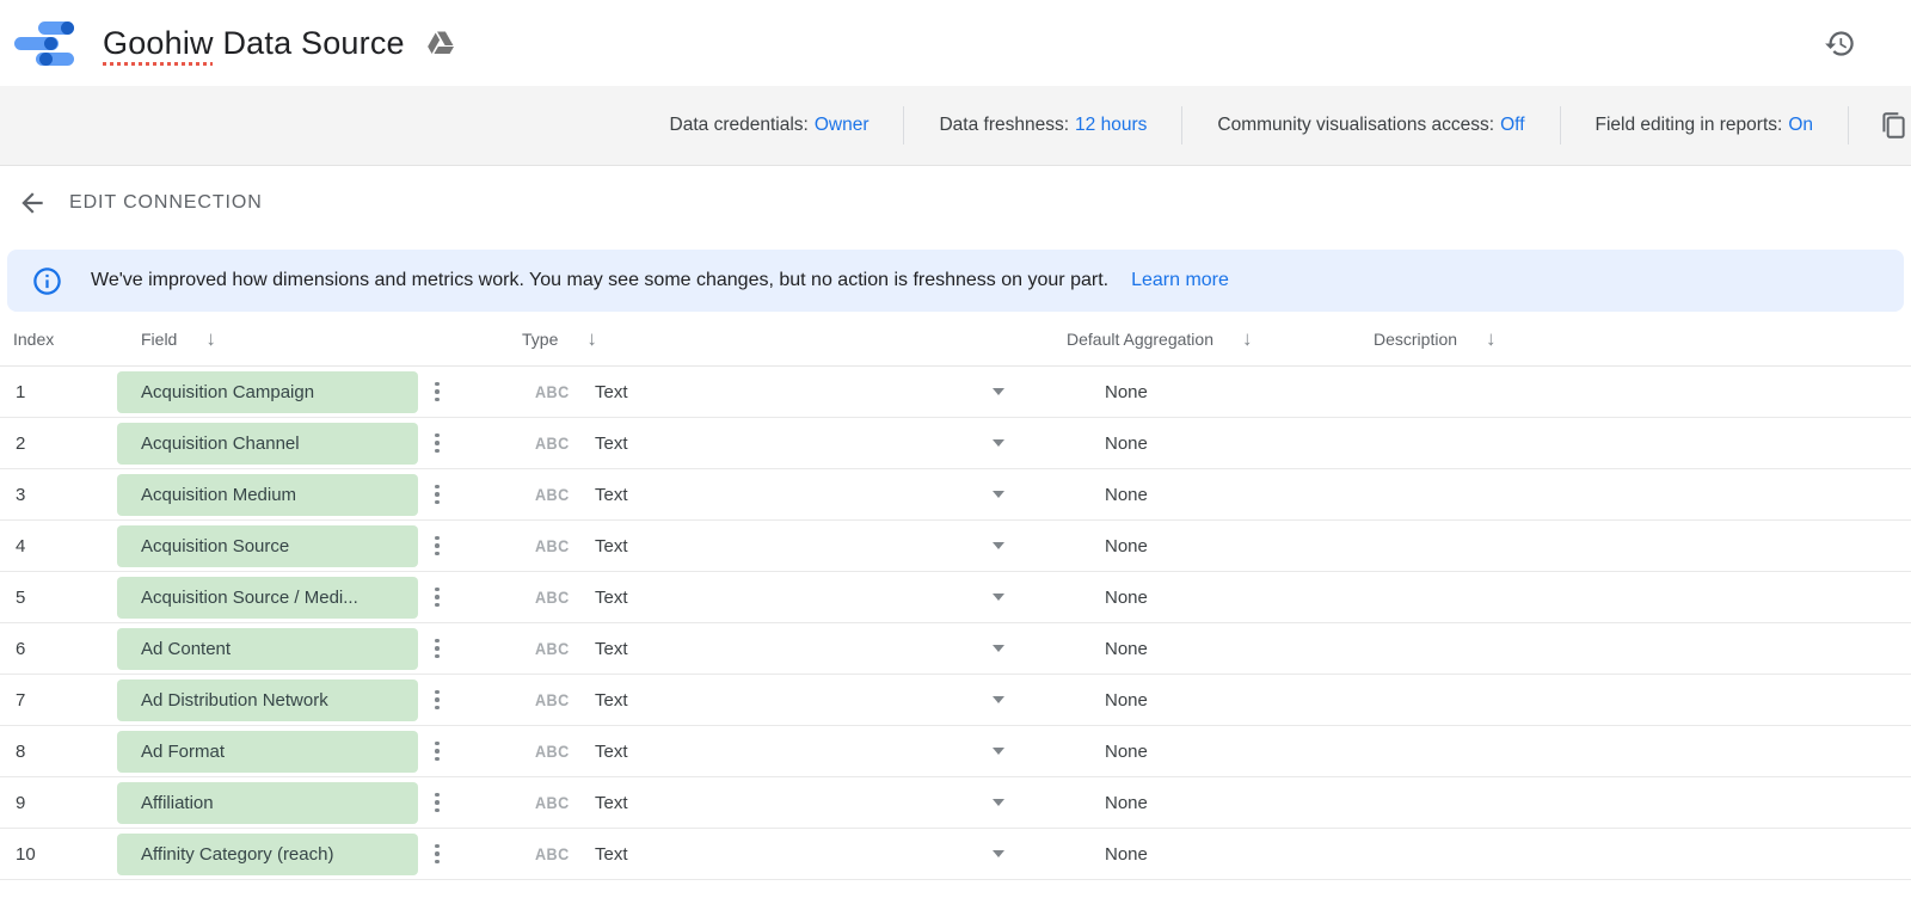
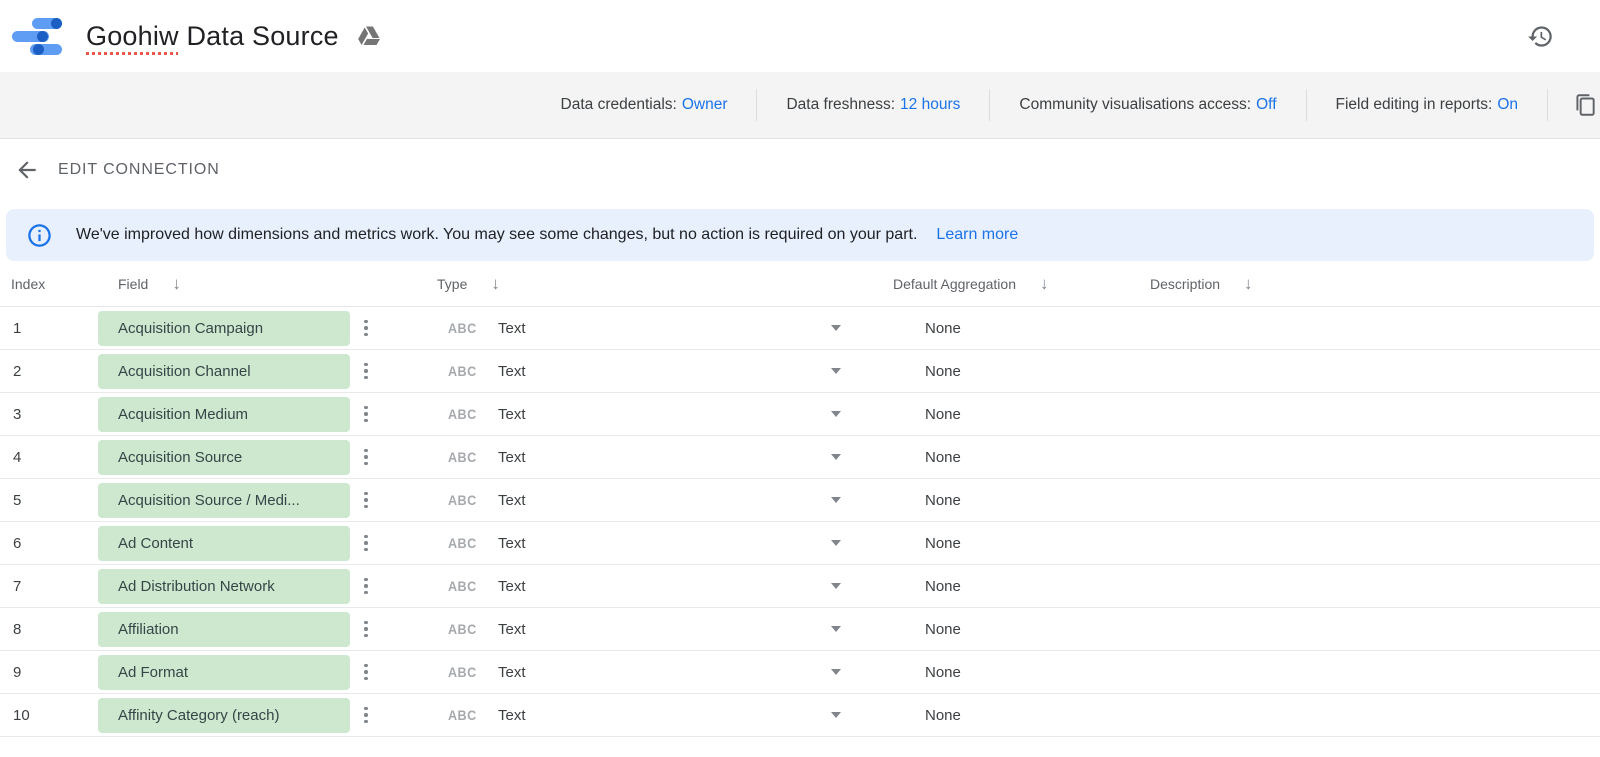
  Goohiw Data Source
  Data credentials: Owner
  Data freshness: 12 hours
  Community visualisations access: Off
  Field editing in reports: On
  EDIT CONNECTION
- We've improved how dimensions and metrics work. You may see some changes, but no action is freshness on your part.
+ We've improved how dimensions and metrics work. You may see some changes, but no action is required on your part.
  Learn more
  Index
  Field
  ↓
  Type
  ↓
  Default Aggregation
  ↓
  Description
  ↓
  1
  Acquisition Campaign
  ABC
  Text
  None
  2
  Acquisition Channel
  ABC
  Text
  None
  3
  Acquisition Medium
  ABC
  Text
  None
  4
  Acquisition Source
  ABC
  Text
  None
  5
  Acquisition Source / Medi...
  ABC
  Text
  None
  6
  Ad Content
  ABC
  Text
  None
  7
  Ad Distribution Network
  ABC
  Text
  None
  8
- Ad Format
+ Affiliation
  ABC
  Text
  None
  9
- Affiliation
+ Ad Format
  ABC
  Text
  None
  10
  Affinity Category (reach)
  ABC
  Text
  None
